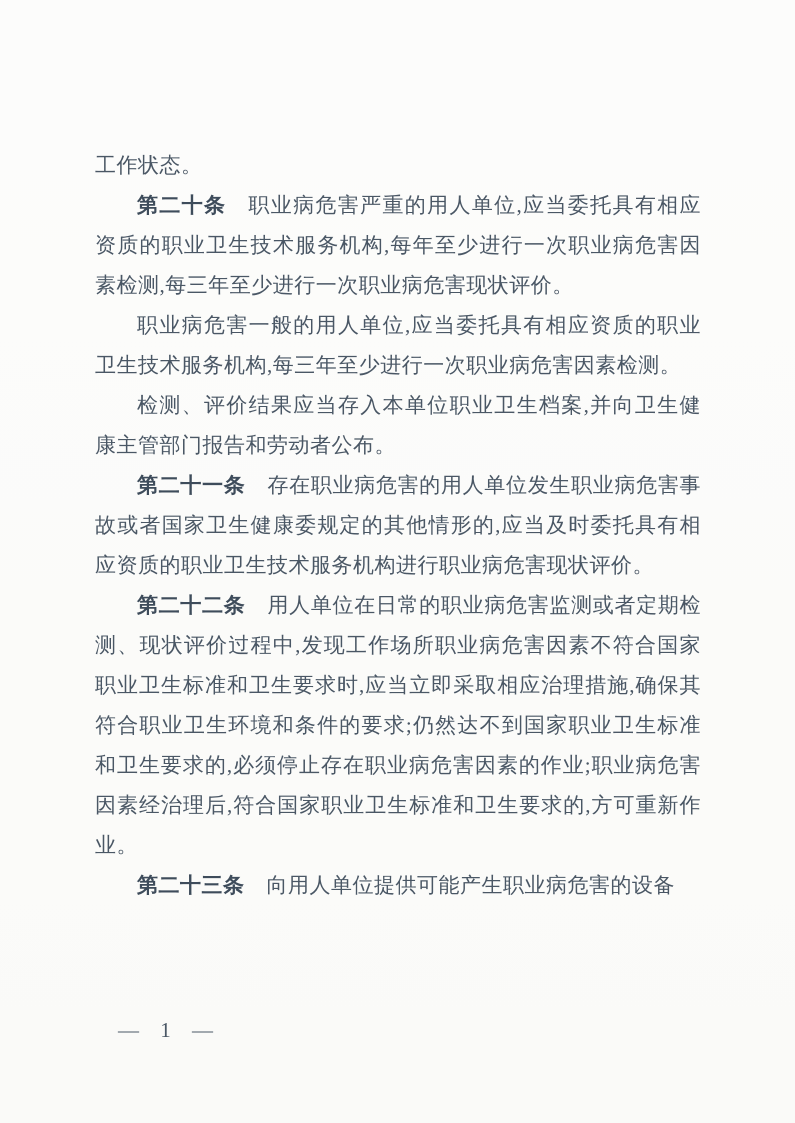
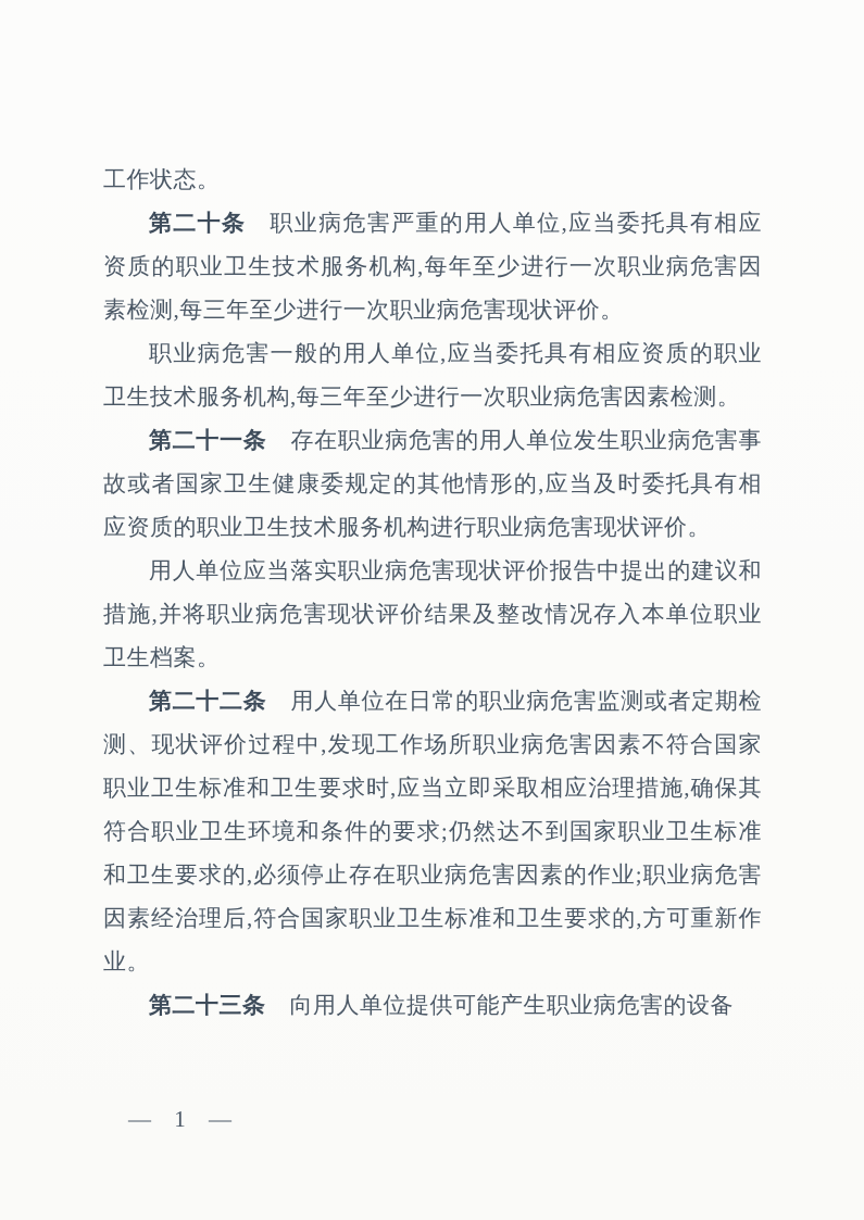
  工作状态。
  第二十条 职业病危害严重的用人单位,应当委托具有相应资质的职业卫生技术服务机构,每年至少进行一次职业病危害因素检测,每三年至少进行一次职业病危害现状评价。
  职业病危害一般的用人单位,应当委托具有相应资质的职业卫生技术服务机构,每三年至少进行一次职业病危害因素检测。
- 检测、评价结果应当存入本单位职业卫生档案,并向卫生健康主管部门报告和劳动者公布。
  第二十一条 存在职业病危害的用人单位发生职业病危害事故或者国家卫生健康委规定的其他情形的,应当及时委托具有相应资质的职业卫生技术服务机构进行职业病危害现状评价。
+ 用人单位应当落实职业病危害现状评价报告中提出的建议和措施,并将职业病危害现状评价结果及整改情况存入本单位职业卫生档案。
  第二十二条 用人单位在日常的职业病危害监测或者定期检测、现状评价过程中,发现工作场所职业病危害因素不符合国家职业卫生标准和卫生要求时,应当立即采取相应治理措施,确保其符合职业卫生环境和条件的要求;仍然达不到国家职业卫生标准和卫生要求的,必须停止存在职业病危害因素的作业;职业病危害因素经治理后,符合国家职业卫生标准和卫生要求的,方可重新作业。
  第二十三条 向用人单位提供可能产生职业病危害的设备
  — 1 —
